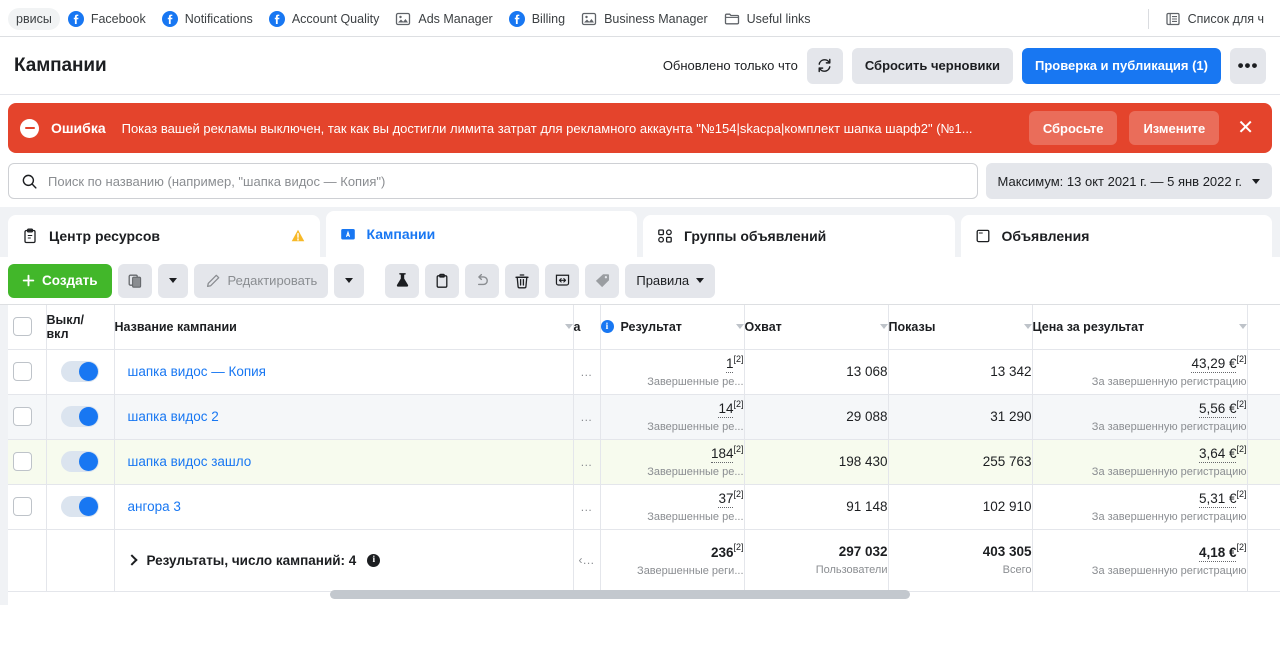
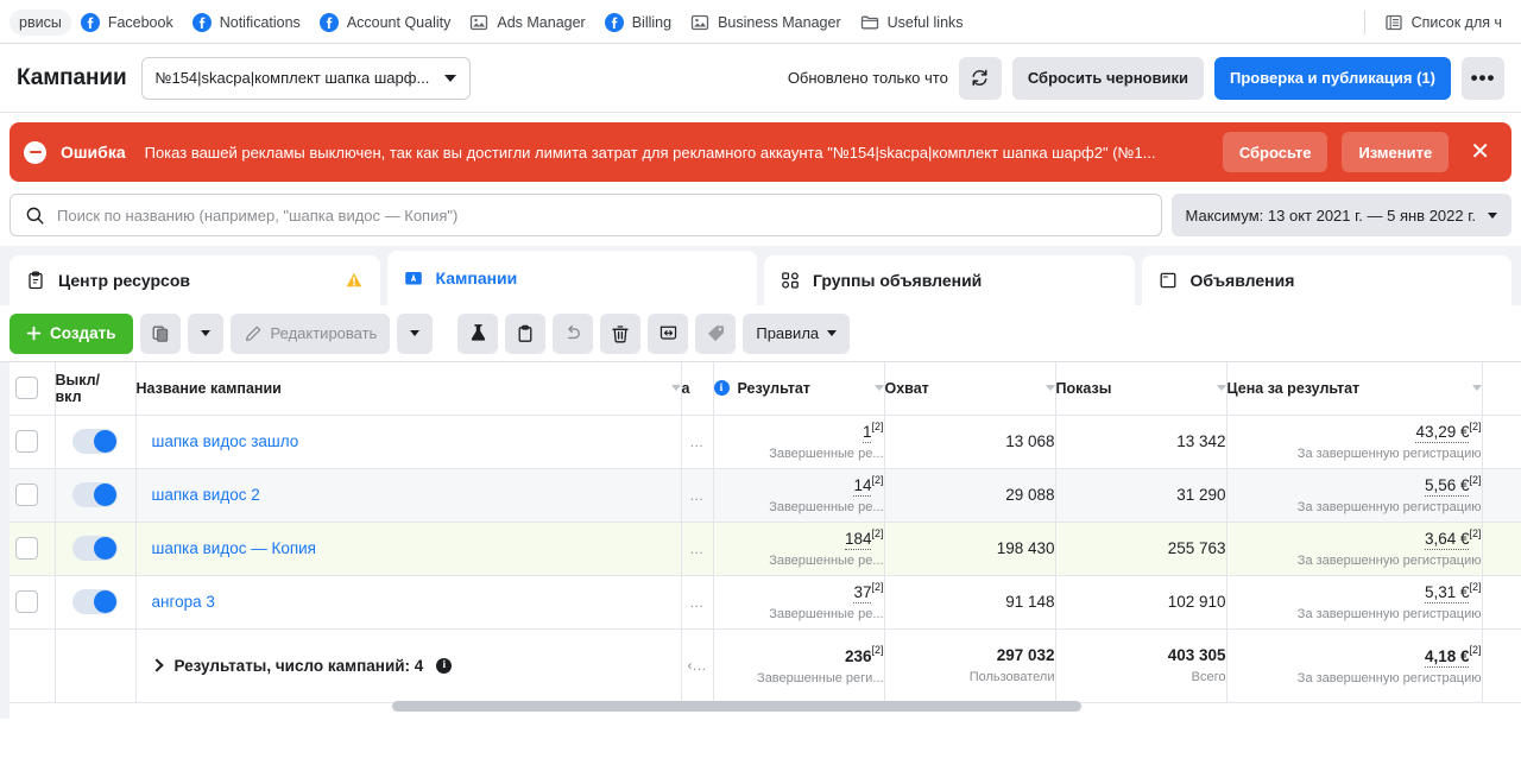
  рвисы
  Facebook
  Notifications
  Account Quality
  Ads Manager
  Billing
  Business Manager
  Useful links
  Список для ч
  Кампании
+ №154|skacpa|комплект шапка шарф...
  Обновлено только что
  Сбросить черновики
  Проверка и публикация (1)
  •••
  Ошибка
  Показ вашей рекламы выключен, так как вы достигли лимита затрат для рекламного аккаунта "№154|skacpa|комплект шапка шарф2" (№1...
  Сбросьте
  Измените
  ✕
  Поиск по названию (например, "шапка видос — Копия")
  Максимум: 13 окт 2021 г. — 5 янв 2022 г.
  Центр ресурсов
  Кампании
  Группы объявлений
  Объявления
  Создать
  Редактировать
  Правила
  	Выкл/ вкл	Название кампании	а	i Результат	Охват	Показы	Цена за результат
- 		шапка видос — Копия	...	1[2] Завершенные ре...	13 068	13 342	43,29 €[2] За завершенную регистрацию
+ 		шапка видос зашло	...	1[2] Завершенные ре...	13 068	13 342	43,29 €[2] За завершенную регистрацию
  		шапка видос 2	...	14[2] Завершенные ре...	29 088	31 290	5,56 €[2] За завершенную регистрацию
- 		шапка видос зашло	...	184[2] Завершенные ре...	198 430	255 763	3,64 €[2] За завершенную регистрацию
+ 		шапка видос — Копия	...	184[2] Завершенные ре...	198 430	255 763	3,64 €[2] За завершенную регистрацию
  		ангора 3	...	37[2] Завершенные ре...	91 148	102 910	5,31 €[2] За завершенную регистрацию
  		Результаты, число кампаний: 4 i	‹...	236[2] Завершенные реги...	297 032 Пользователи	403 305 Всего	4,18 €[2] За завершенную регистрацию
